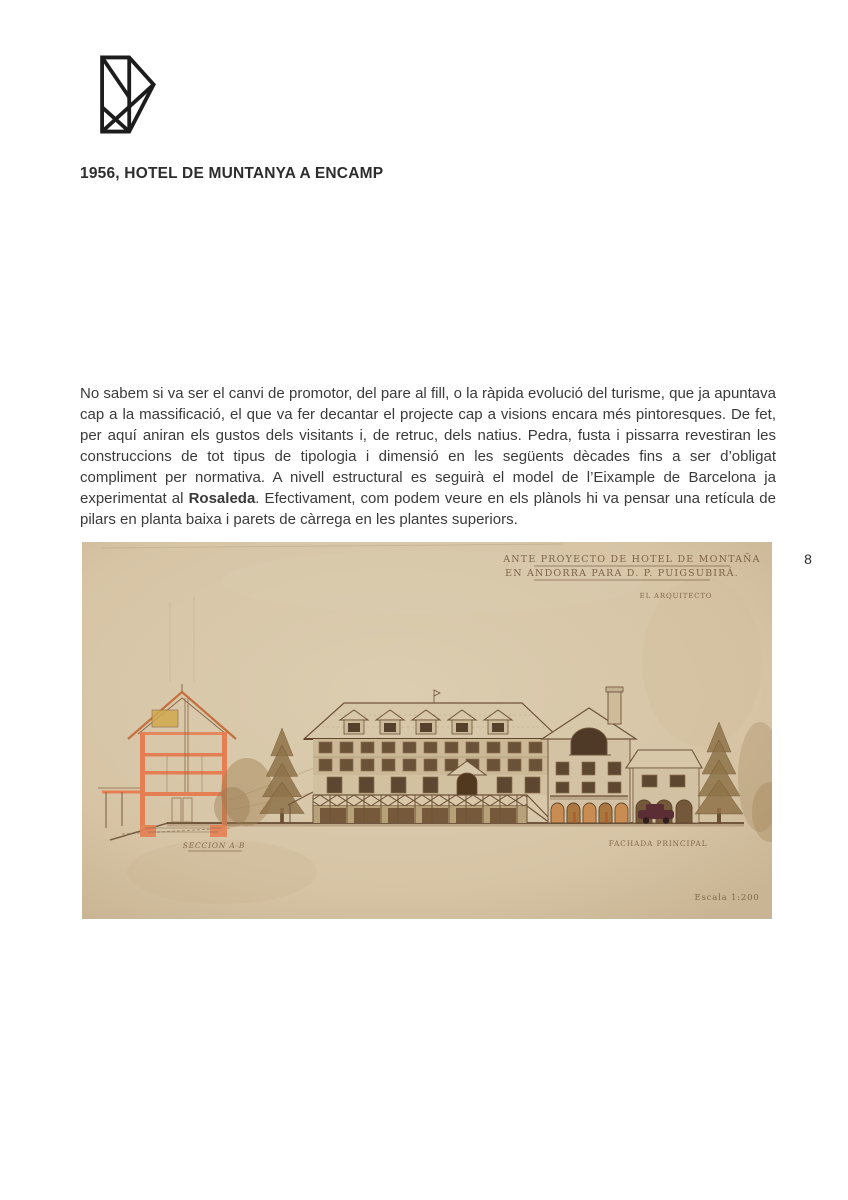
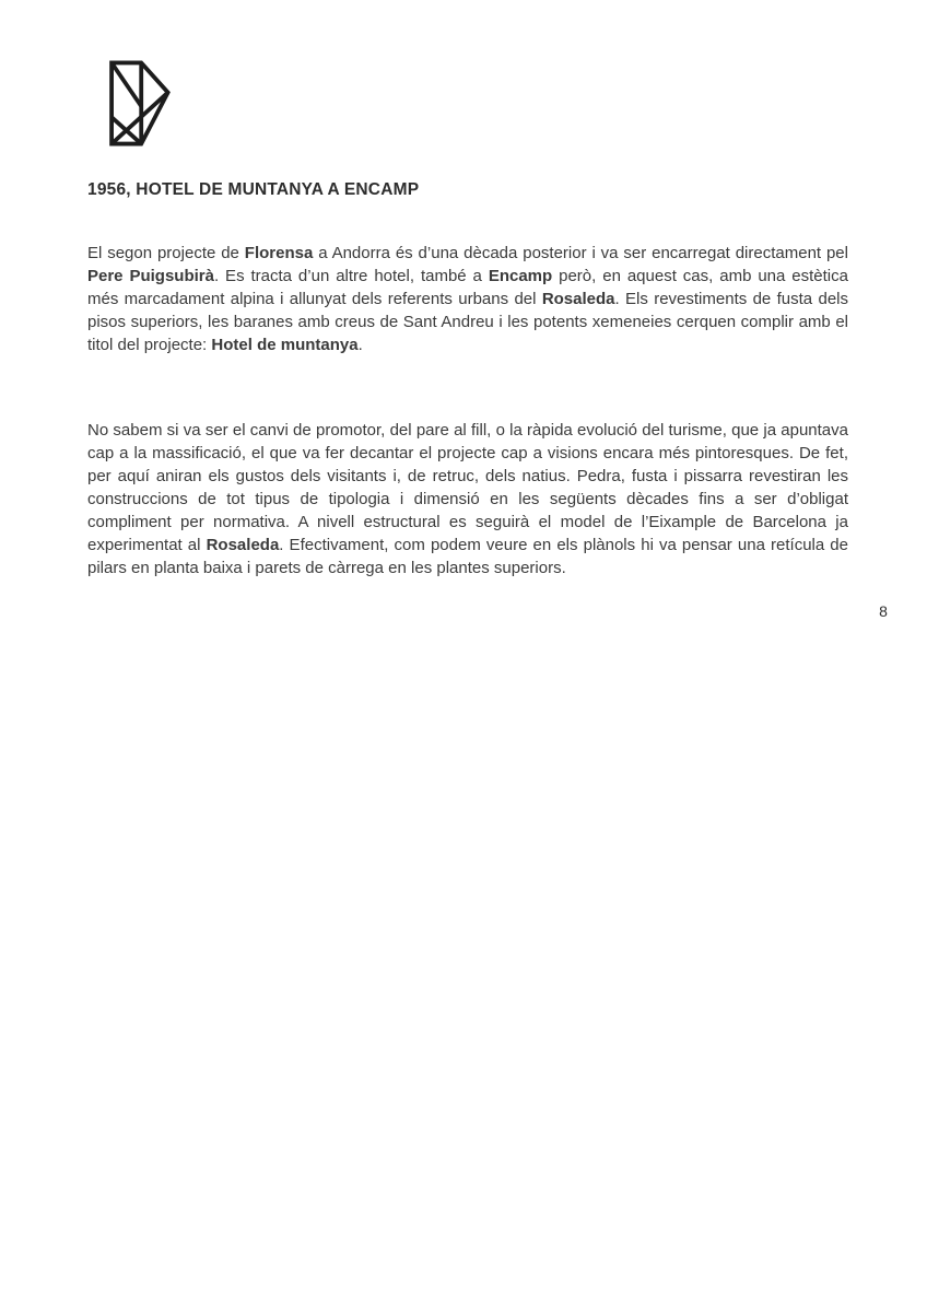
  1956, HOTEL DE MUNTANYA A ENCAMP
+ El segon projecte de Florensa a Andorra és d’una dècada posterior i va ser encarregat directament pel Pere Puigsubirà. Es tracta d’un altre hotel, també a Encamp però, en aquest cas, amb una estètica més marcadament alpina i allunyat dels referents urbans del Rosaleda. Els revestiments de fusta dels pisos superiors, les baranes amb creus de Sant Andreu i les potents xemeneies cerquen complir amb el titol del projecte: Hotel de muntanya.
  No sabem si va ser el canvi de promotor, del pare al fill, o la ràpida evolució del turisme, que ja apuntava cap a la massificació, el que va fer decantar el projecte cap a visions encara més pintoresques. De fet, per aquí aniran els gustos dels visitants i, de retruc, dels natius. Pedra, fusta i pissarra revestiran les construccions de tot tipus de tipologia i dimensió en les següents dècades fins a ser d’obligat compliment per normativa. A nivell estructural es seguirà el model de l’Eixample de Barcelona ja experimentat al Rosaleda. Efectivament, com podem veure en els plànols hi va pensar una retícula de pilars en planta baixa i parets de càrrega en les plantes superiors.
  8
- ANTE PROYECTO DE HOTEL DE MONTAÑA
- EN ANDORRA PARA D. P. PUIGSUBIRÁ.
- EL ARQUITECTO
- SECCION A-B
- FACHADA PRINCIPAL
- Escala 1:200
